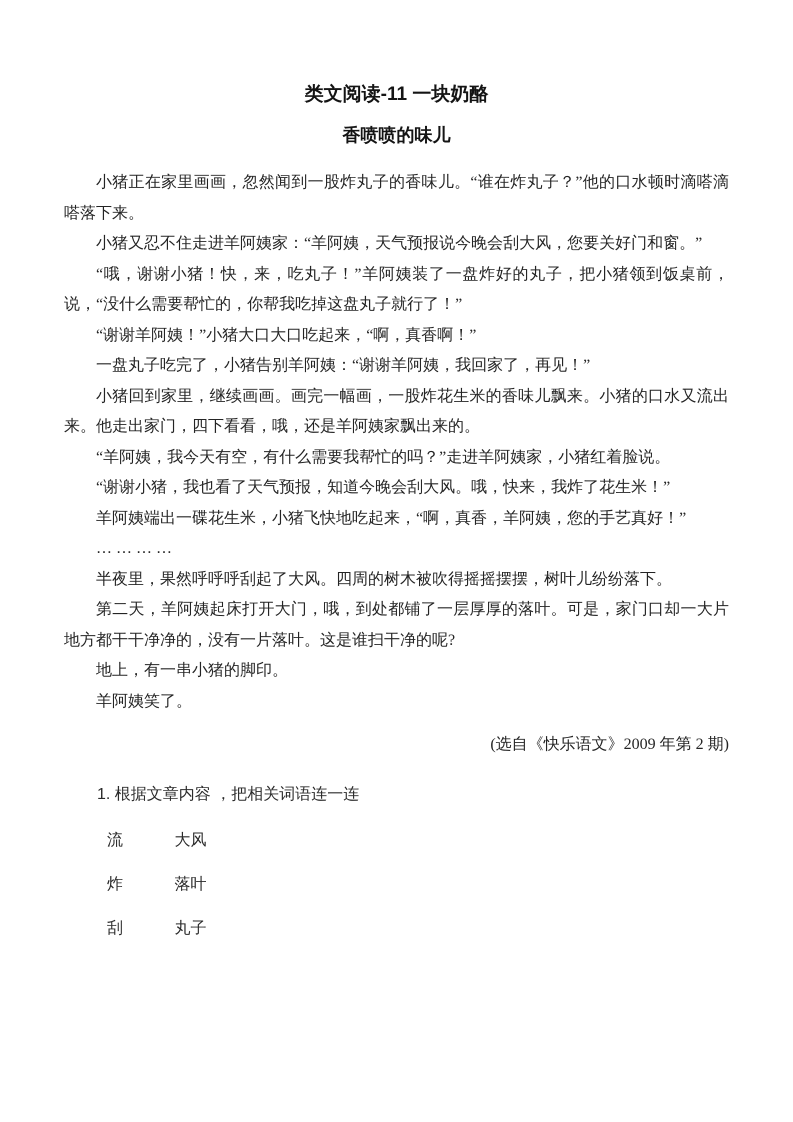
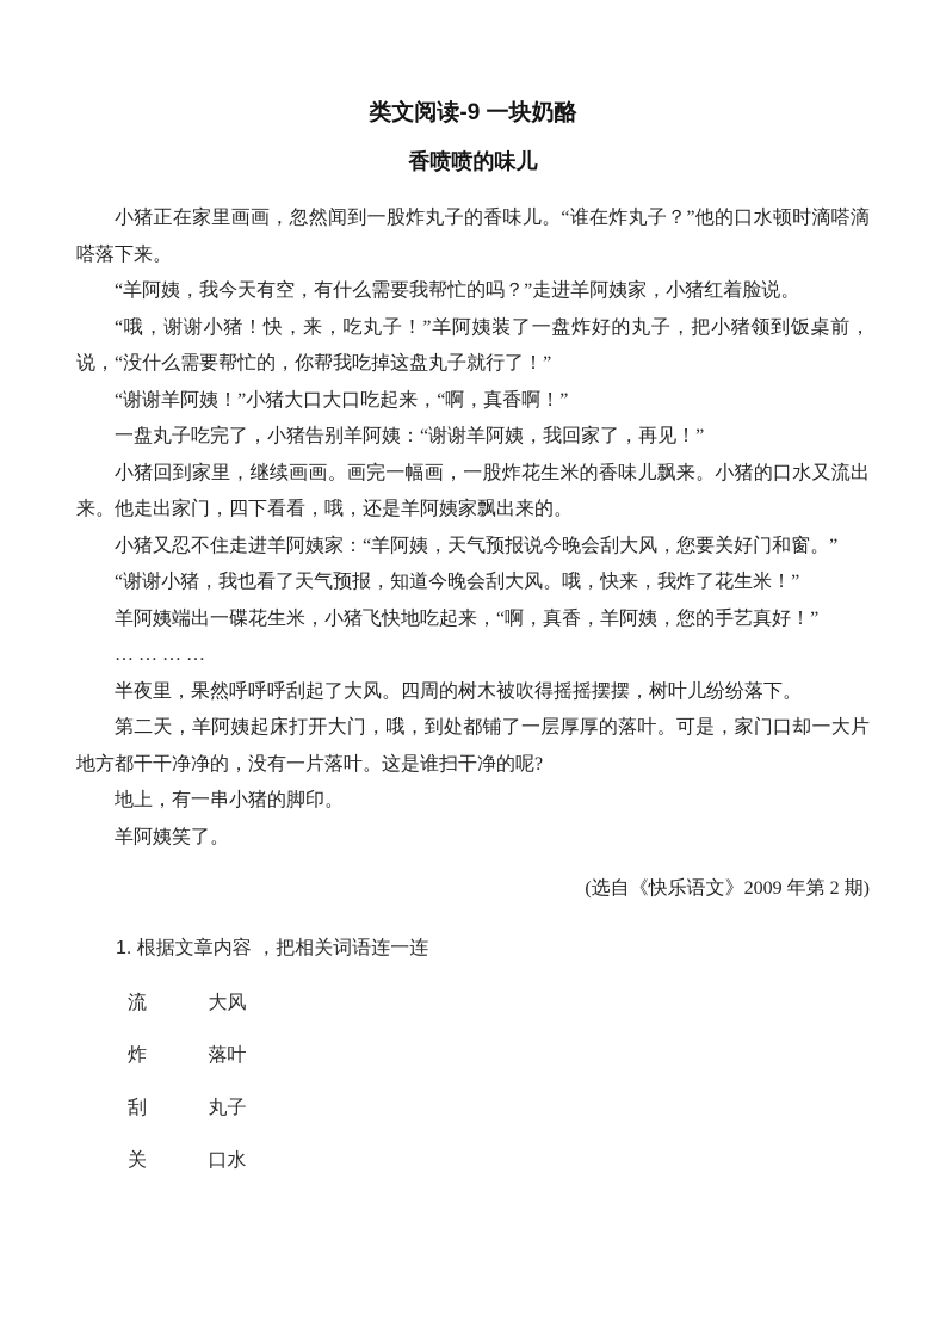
- 类文阅读-11 一块奶酪
+ 类文阅读-9 一块奶酪
  香喷喷的味儿
  小猪正在家里画画，忽然闻到一股炸丸子的香味儿。“谁在炸丸子？”他的口水顿时滴嗒滴嗒落下来。
- 小猪又忍不住走进羊阿姨家：“羊阿姨，天气预报说今晚会刮大风，您要关好门和窗。”
+ “羊阿姨，我今天有空，有什么需要我帮忙的吗？”走进羊阿姨家，小猪红着脸说。
  “哦，谢谢小猪！快，来，吃丸子！”羊阿姨装了一盘炸好的丸子，把小猪领到饭桌前，说，“没什么需要帮忙的，你帮我吃掉这盘丸子就行了！”
  “谢谢羊阿姨！”小猪大口大口吃起来，“啊，真香啊！”
  一盘丸子吃完了，小猪告别羊阿姨：“谢谢羊阿姨，我回家了，再见！”
  小猪回到家里，继续画画。画完一幅画，一股炸花生米的香味儿飘来。小猪的口水又流出来。他走出家门，四下看看，哦，还是羊阿姨家飘出来的。
- “羊阿姨，我今天有空，有什么需要我帮忙的吗？”走进羊阿姨家，小猪红着脸说。
+ 小猪又忍不住走进羊阿姨家：“羊阿姨，天气预报说今晚会刮大风，您要关好门和窗。”
  “谢谢小猪，我也看了天气预报，知道今晚会刮大风。哦，快来，我炸了花生米！”
  羊阿姨端出一碟花生米，小猪飞快地吃起来，“啊，真香，羊阿姨，您的手艺真好！”
  … … … …
  半夜里，果然呼呼呼刮起了大风。四周的树木被吹得摇摇摆摆，树叶儿纷纷落下。
  第二天，羊阿姨起床打开大门，哦，到处都铺了一层厚厚的落叶。可是，家门口却一大片地方都干干净净的，没有一片落叶。这是谁扫干净的呢?
  地上，有一串小猪的脚印。
  羊阿姨笑了。
  (选自《快乐语文》2009 年第 2 期)
  1. 根据文章内容 ，把相关词语连一连
  流 大风
  炸 落叶
  刮 丸子
+ 关 口水
